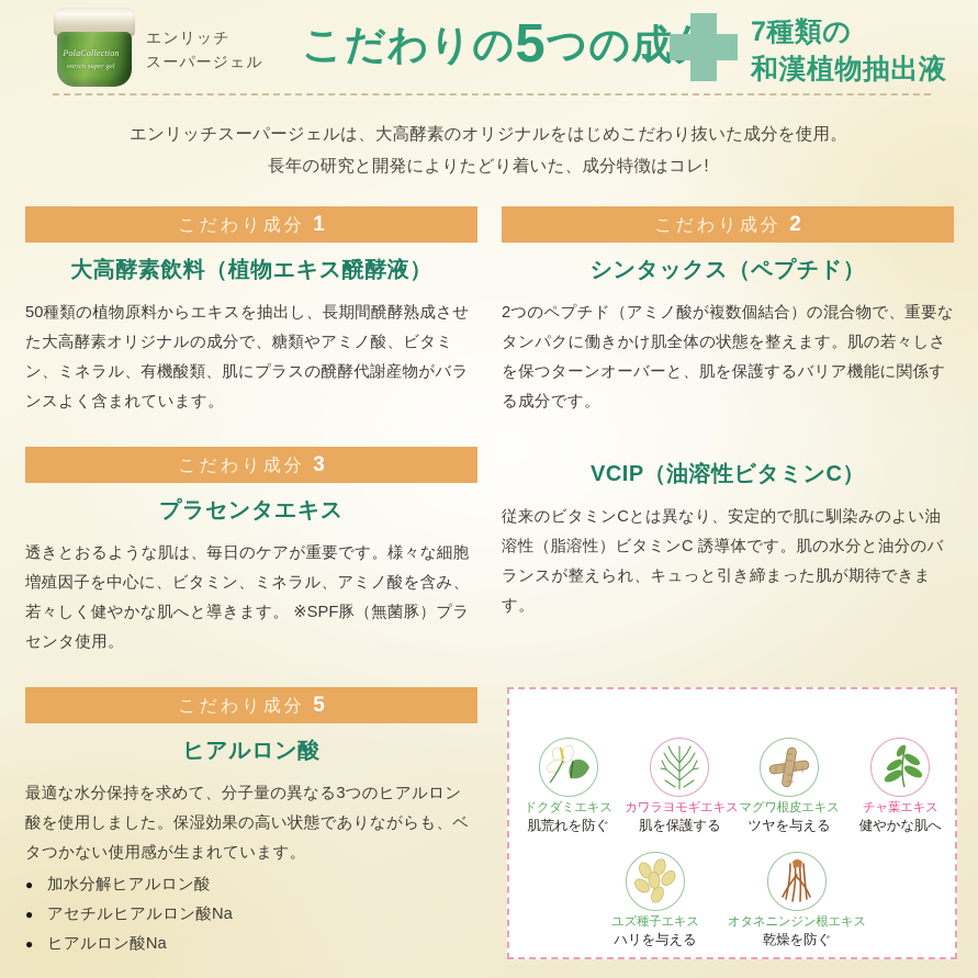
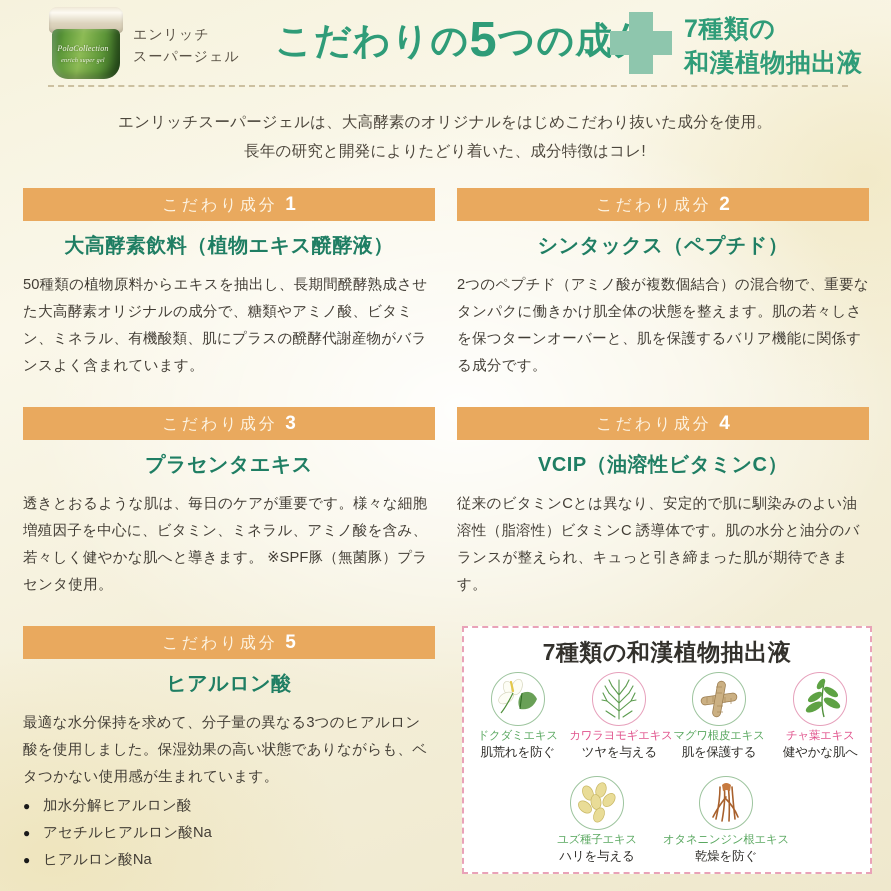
  PolaCollection
  エンリッチ
  スーパージェル
  こだわりの5つの成
  7種類の
  和漢植物抽出液
  エンリッチスーパージェルは、大高酵素のオリジナルをはじめこだわり抜いた成分を使用。
  長年の研究と開発によりたどり着いた、成分特徴はコレ!
  こだわり成分 1
  大高酵素飲料（植物エキス醗酵液）
  50種類の植物原料からエキスを抽出し、長期間醗酵熟成させた大高酵素オリジナルの成分で、糖類やアミノ酸、ビタミン、ミネラル、有機酸類、肌にプラスの醗酵代謝産物がバランスよく含まれています。
  こだわり成分 2
  シンタックス（ペプチド）
  2つのペプチド（アミノ酸が複数個結合）の混合物で、重要なタンパクに働きかけ肌全体の状態を整えます。肌の若々しさを保つターンオーバーと、肌を保護するバリア機能に関係する成分です。
  こだわり成分 3
  プラセンタエキス
  透きとおるような肌は、毎日のケアが重要です。様々な細胞増殖因子を中心に、ビタミン、ミネラル、アミノ酸を含み、若々しく健やかな肌へと導きます。 ※SPF豚（無菌豚）プラセンタ使用。
+ こだわり成分 4
  VCIP（油溶性ビタミンC）
  従来のビタミンCとは異なり、安定的で肌に馴染みのよい油溶性（脂溶性）ビタミンC 誘導体です。肌の水分と油分のバランスが整えられ、キュっと引き締まった肌が期待できます。
  こだわり成分 5
  ヒアルロン酸
  最適な水分保持を求めて、分子量の異なる3つのヒアルロン酸を使用しました。保湿効果の高い状態でありながらも、ベタつかない使用感が生まれています。
  加水分解ヒアルロン酸
  アセチルヒアルロン酸Na
  ヒアルロン酸Na
+ 7種類の和漢植物抽出液
  ドクダミエキス
  肌荒れを防ぐ
  カワラヨモギエキス
- 肌を保護する
+ ツヤを与える
  マグワ根皮エキス
- ツヤを与える
+ 肌を保護する
  チャ葉エキス
  健やかな肌へ
  ユズ種子エキス
  ハリを与える
  オタネニンジン根エキス
  乾燥を防ぐ
